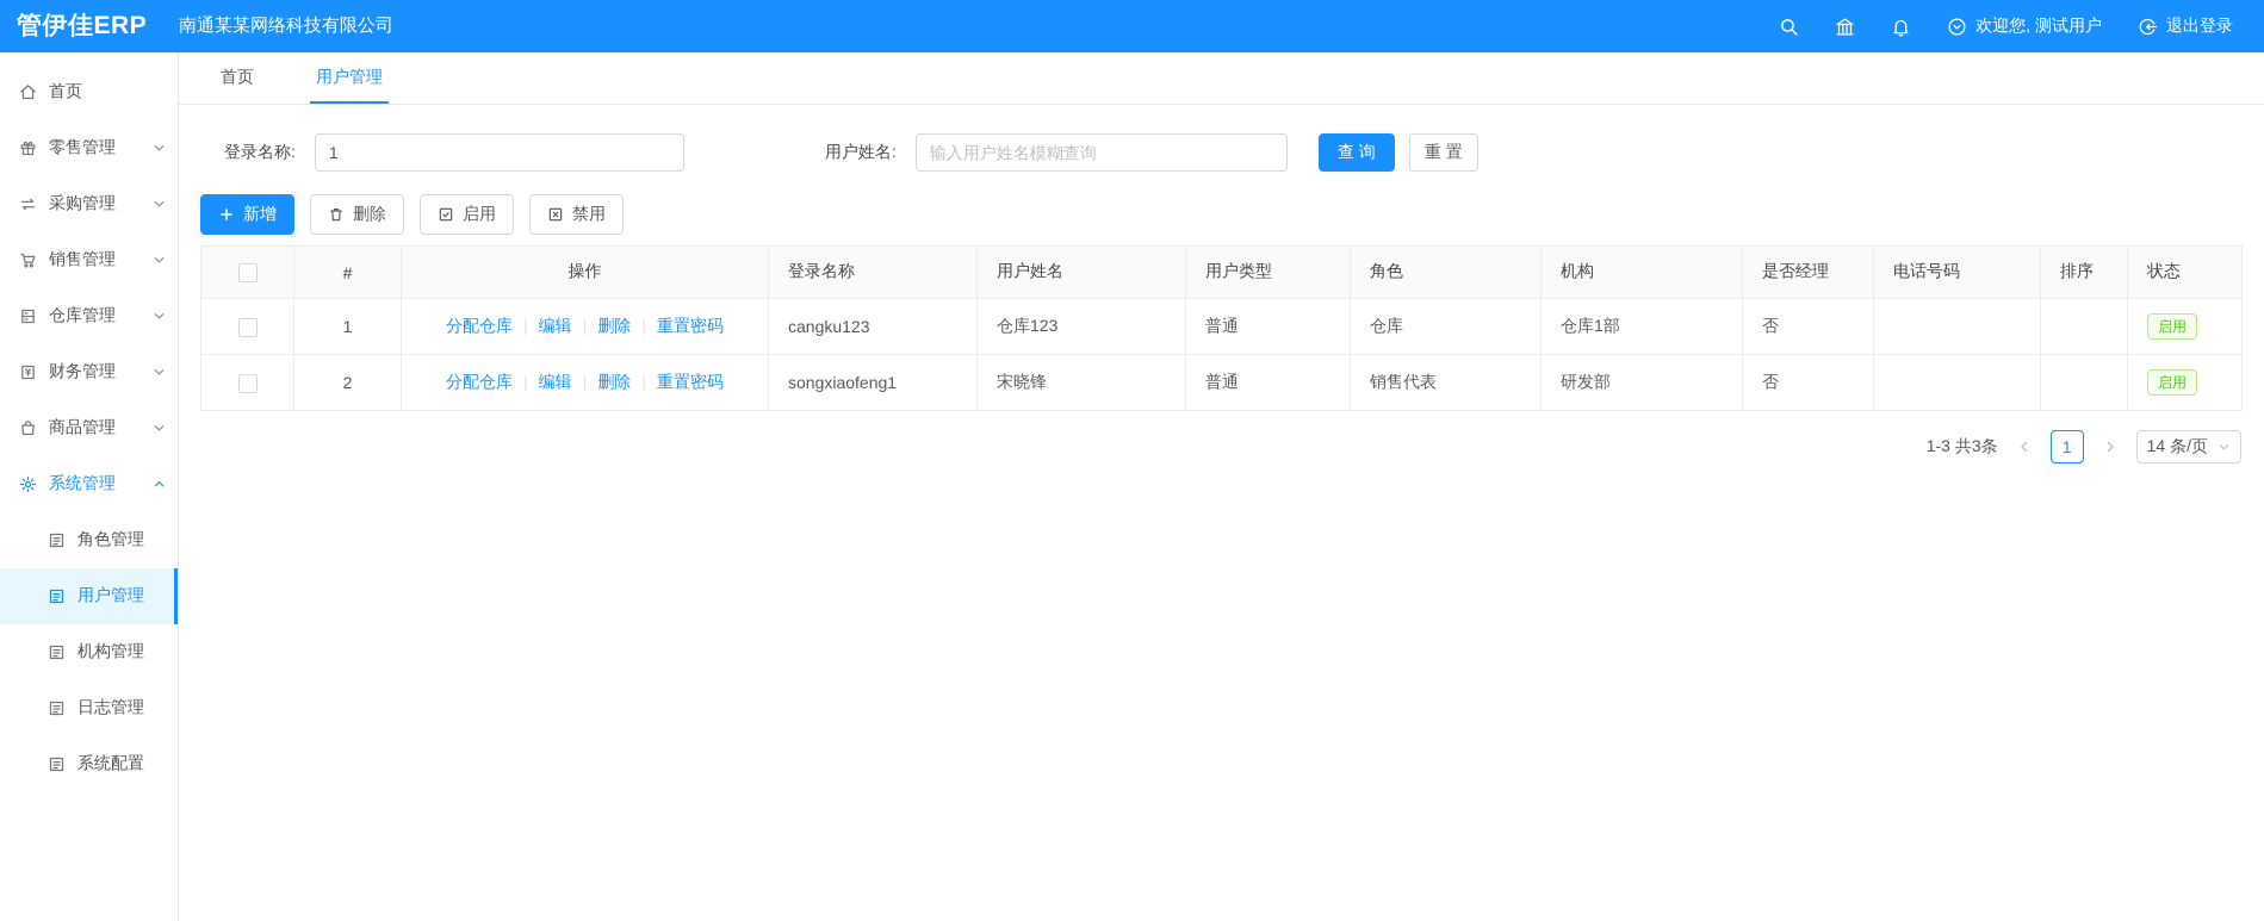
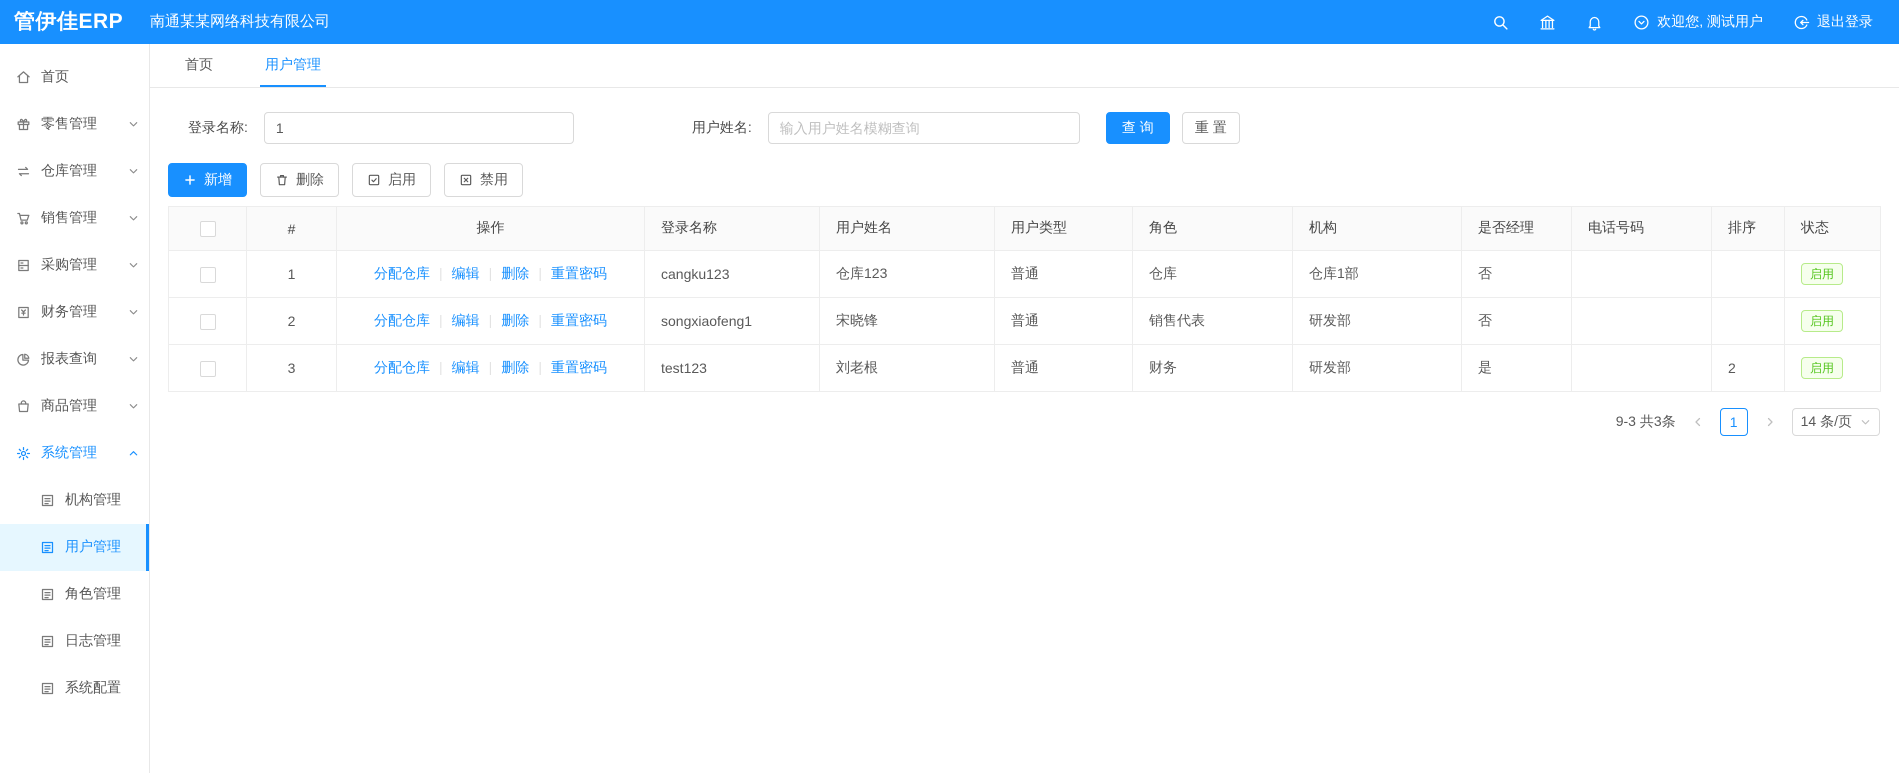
  管伊佳ERP
  南通某某网络科技有限公司
  欢迎您, 测试用户
  退出登录
  首页
  零售管理
- 采购管理
+ 仓库管理
  销售管理
- 仓库管理
+ 采购管理
  财务管理
+ 报表查询
  商品管理
  系统管理
- 角色管理
+ 机构管理
  用户管理
- 机构管理
+ 角色管理
  日志管理
  系统配置
  首页
  用户管理
  登录名称:
  1
  用户姓名:
  输入用户姓名模糊查询
  查 询
  重 置
  新增
  删除
  启用
  禁用
  	#	操作	登录名称	用户姓名	用户类型	角色	机构	是否经理	电话号码	排序	状态
  	1	分配仓库 编辑 删除 重置密码	cangku123	仓库123	普通	仓库	仓库1部	否			启用
  	2	分配仓库 编辑 删除 重置密码	songxiaofeng1	宋晓锋	普通	销售代表	研发部	否			启用
+ 	3	分配仓库 编辑 删除 重置密码	test123	刘老根	普通	财务	研发部	是		2	启用
- 1-3 共3条
+ 9-3 共3条
  1
  14 条/页
